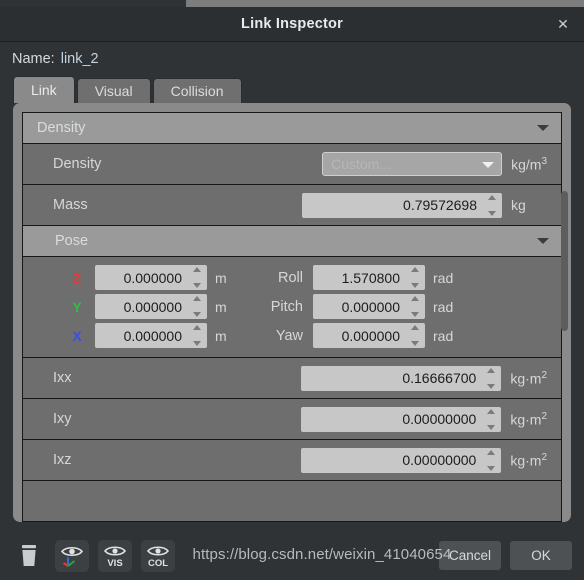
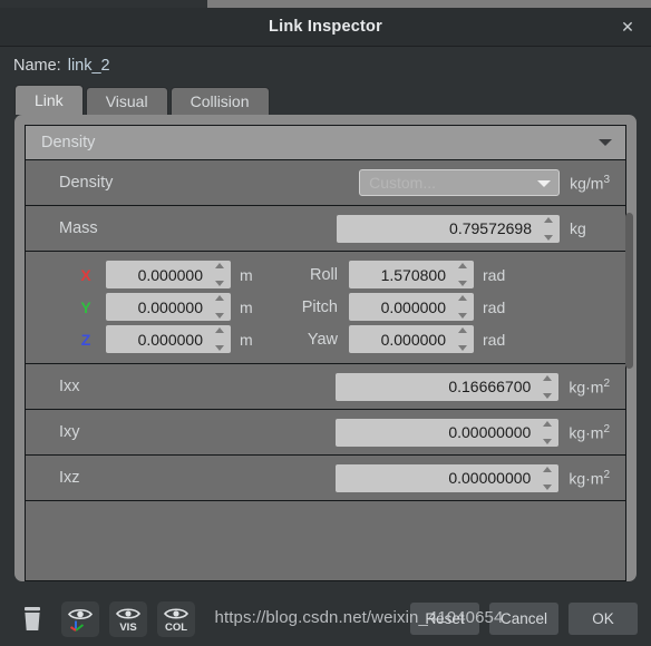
  Link Inspector
  ✕
  Name:
  link_2
  Link
  Visual
  Collision
  Density
  Density
  kg/m3
  Mass
  0.79572698
  kg
- Pose
- Z
+ X
  0.000000
  m
  Roll
  1.570800
  rad
  Y
  0.000000
  m
  Pitch
  0.000000
  rad
- X
+ Z
  0.000000
  m
  Yaw
  0.000000
  rad
  Ixx
  0.16666700
  kg·m2
  Ixy
  0.00000000
  kg·m2
  Ixz
  0.00000000
  kg·m2
  VIS
  COL
+ Reset
  Cancel
  OK
  https://blog.csdn.net/weixin_41040654
